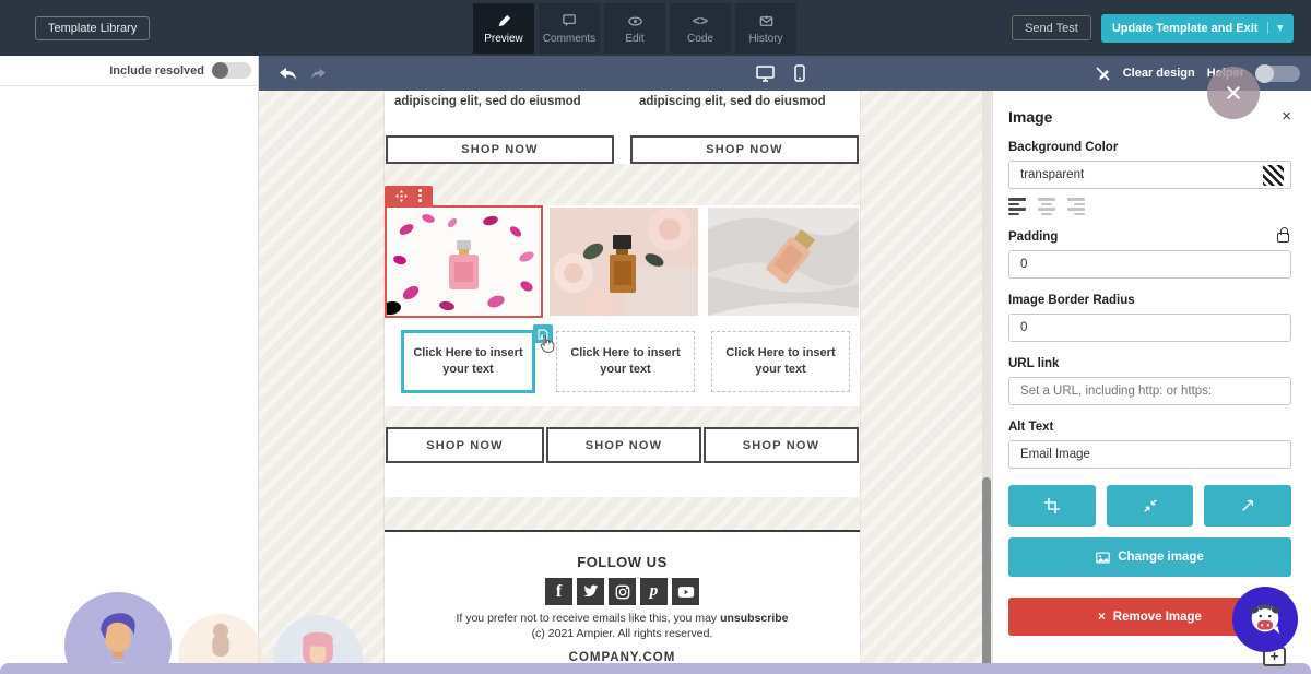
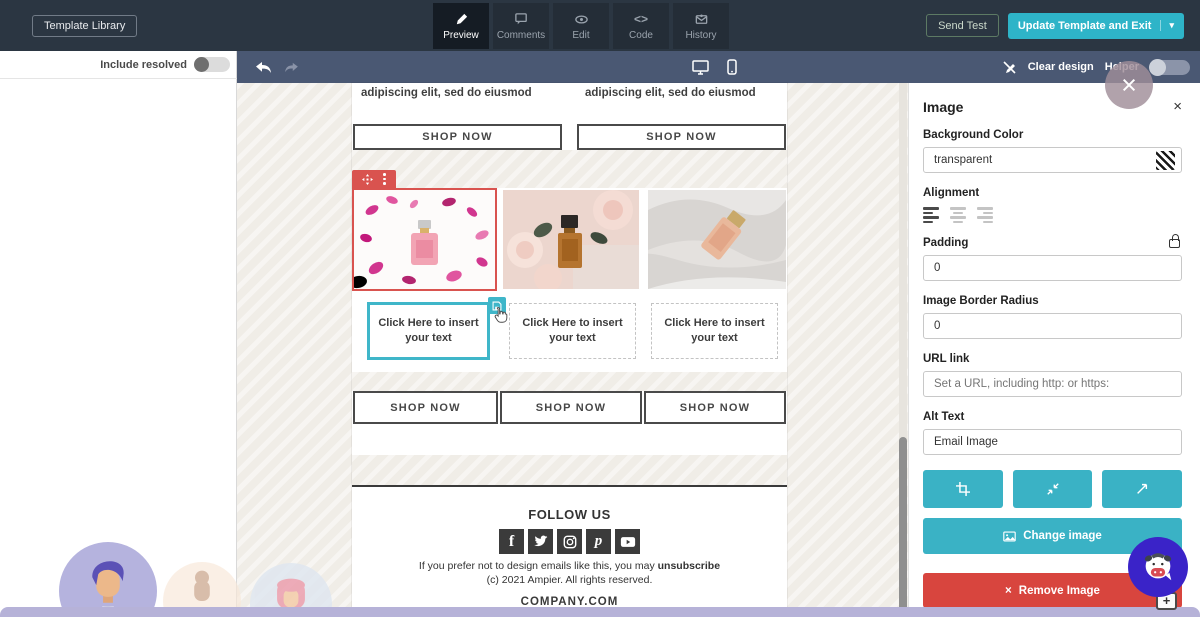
  Template Library
  Preview
  Comments
  Edit
  <>
  Code
  History
  Send Test
  Update Template and Exit
  ▾
  Clear design
  Helper
  Include resolved
  adipiscing elit, sed do eiusmod
  adipiscing elit, sed do eiusmod
  SHOP NOW
  SHOP NOW
  Click Here to insert
  your text
  Click Here to insert
  your text
  Click Here to insert
  your text
  SHOP NOW
  SHOP NOW
  SHOP NOW
  FOLLOW US
  f
  p
- If you prefer not to receive emails like this, you may unsubscribe
+ If you prefer not to design emails like this, you may unsubscribe
  (c) 2021 Ampier. All rights reserved.
  COMPANY.COM
  Image
  ×
  Background Color
  transparent
+ Alignment
  Padding
  0
  Image Border Radius
  0
  URL link
  Set a URL, including http: or https:
  Alt Text
  Email Image
  Change image
  ×
  Remove Image
  +
  ×
